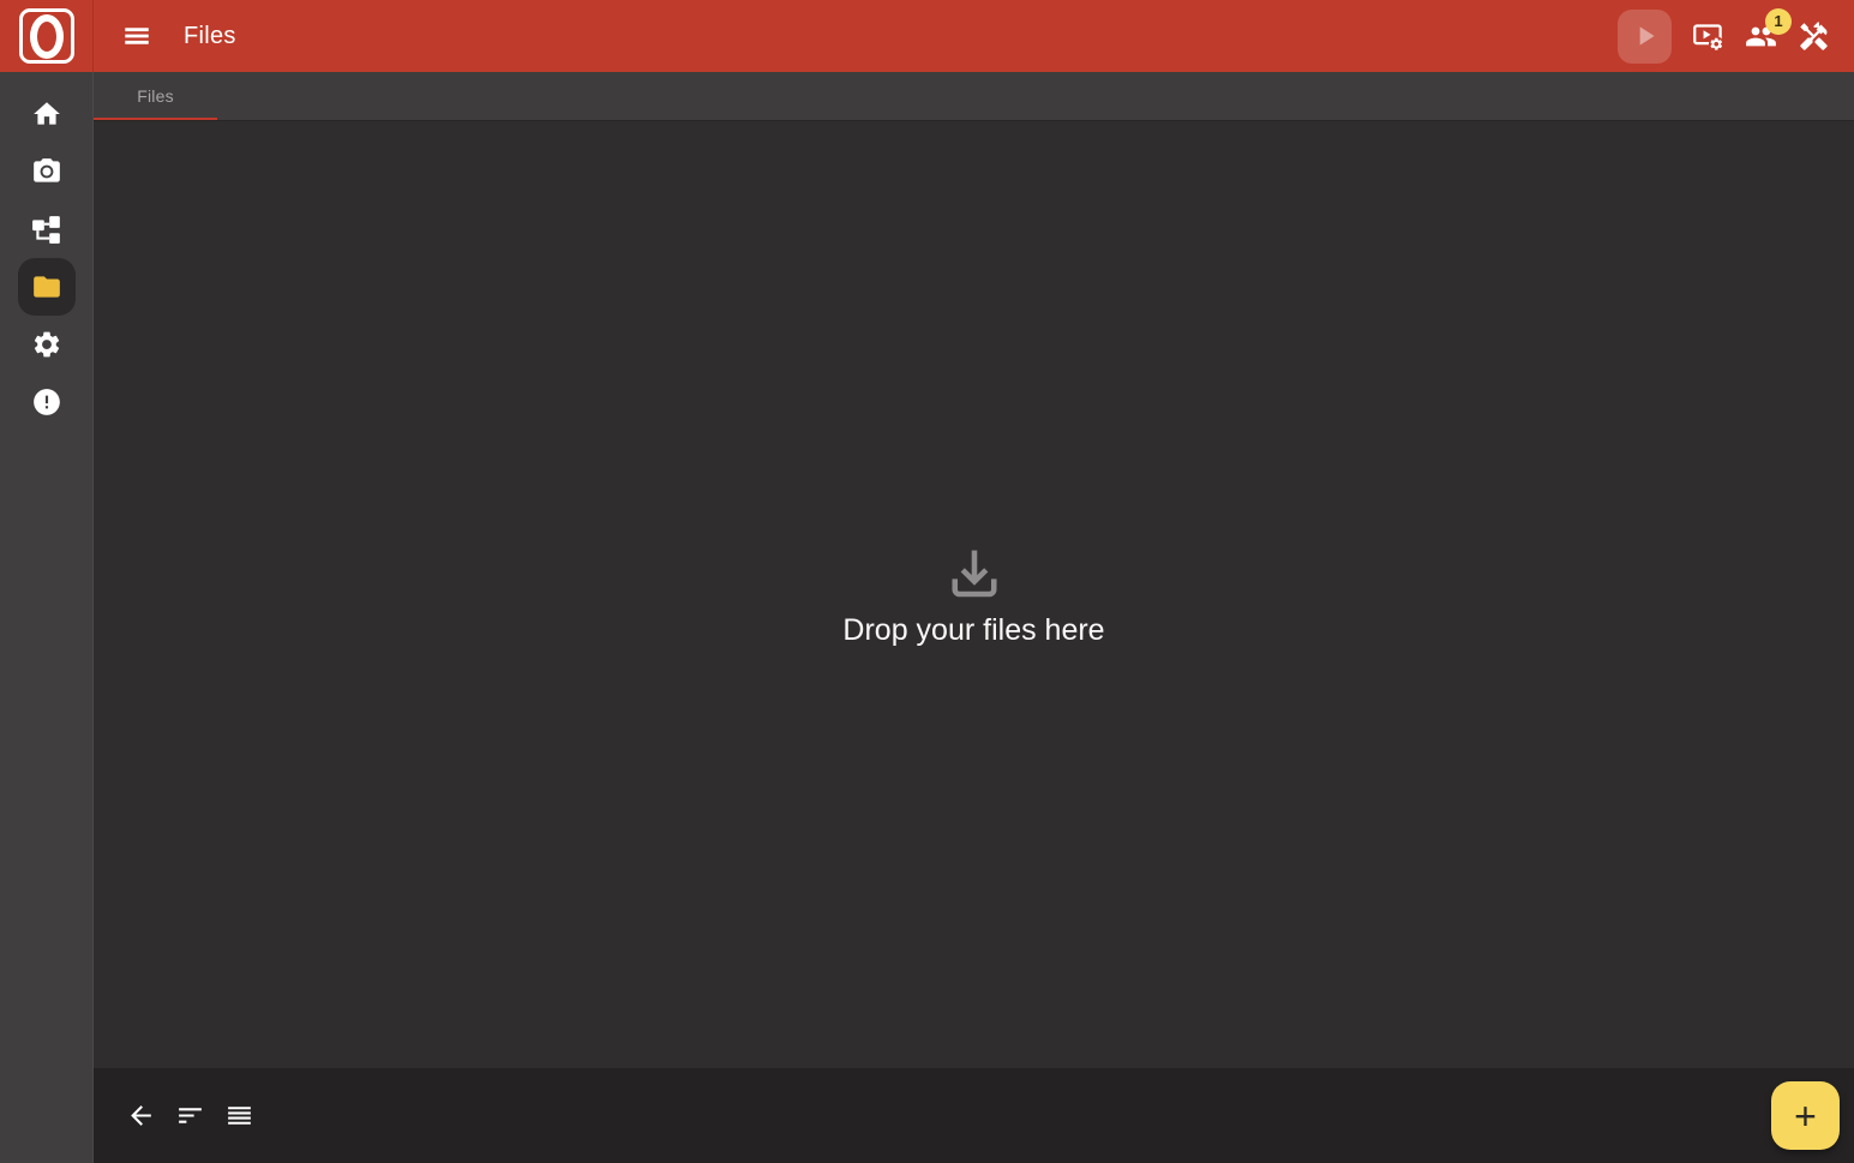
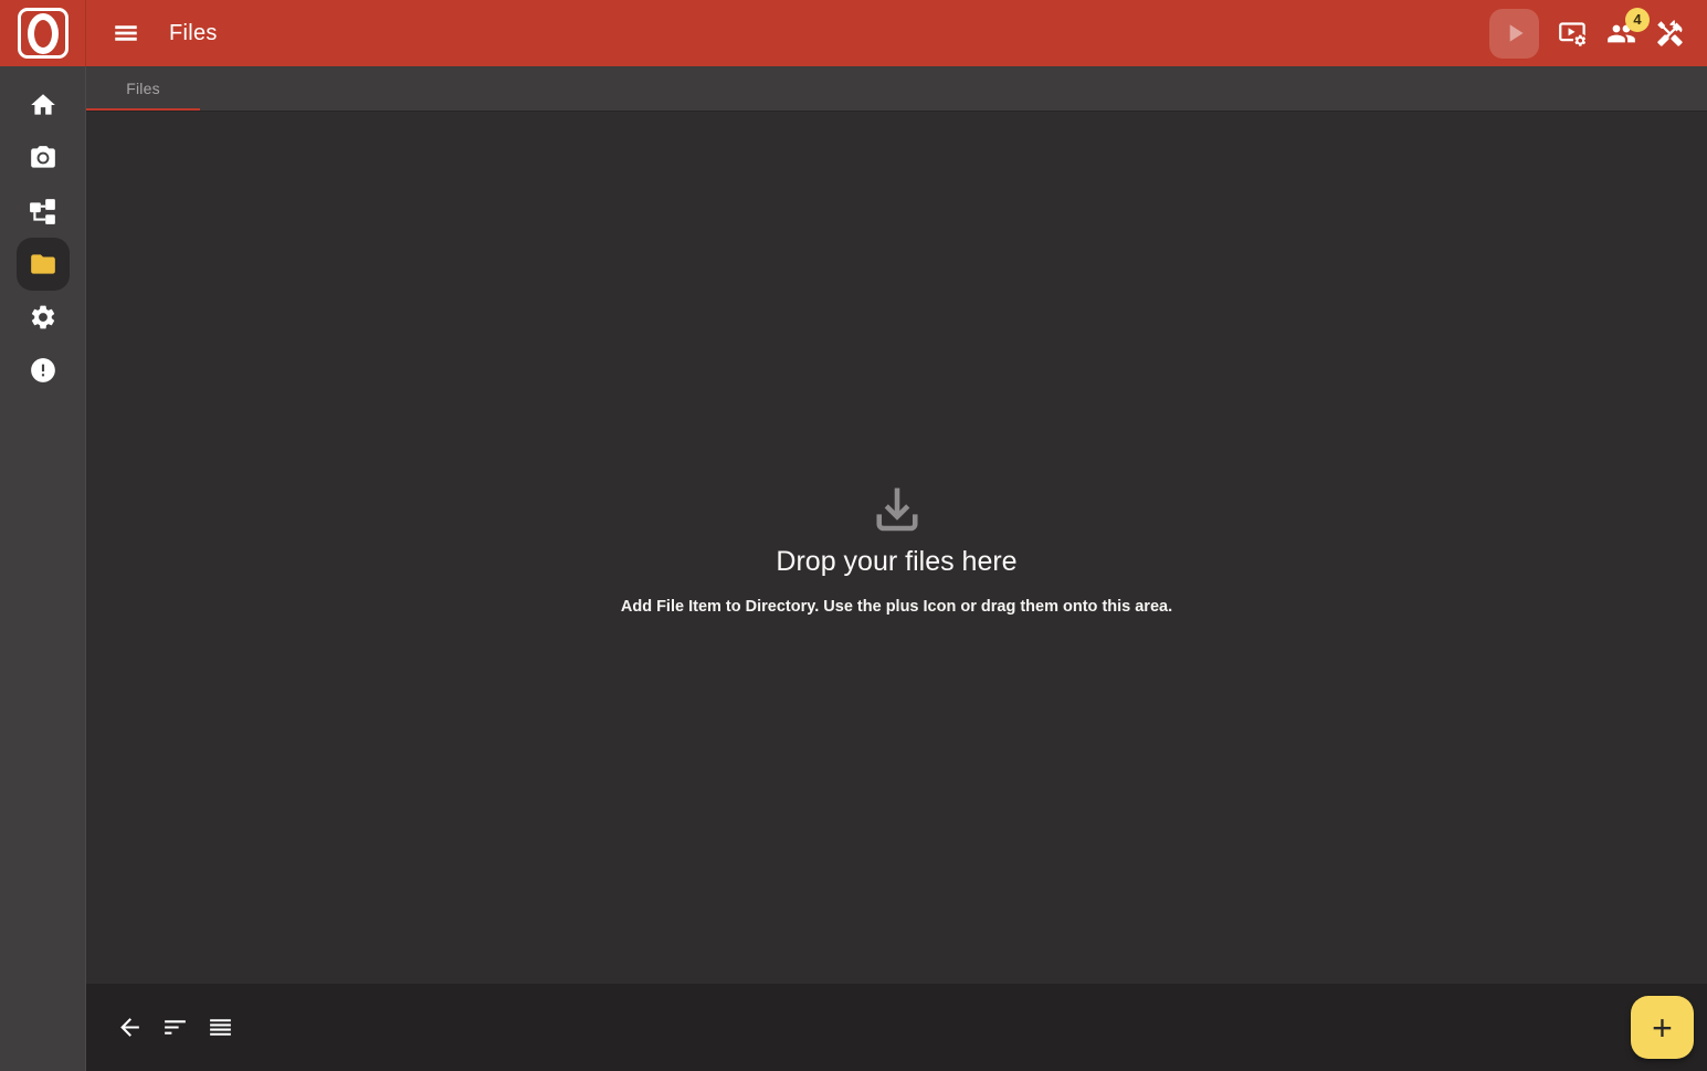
  Files
- 1
+ 4
  Files
  Drop your files here
+ Add File Item to Directory. Use the plus Icon or drag them onto this area.
  +
